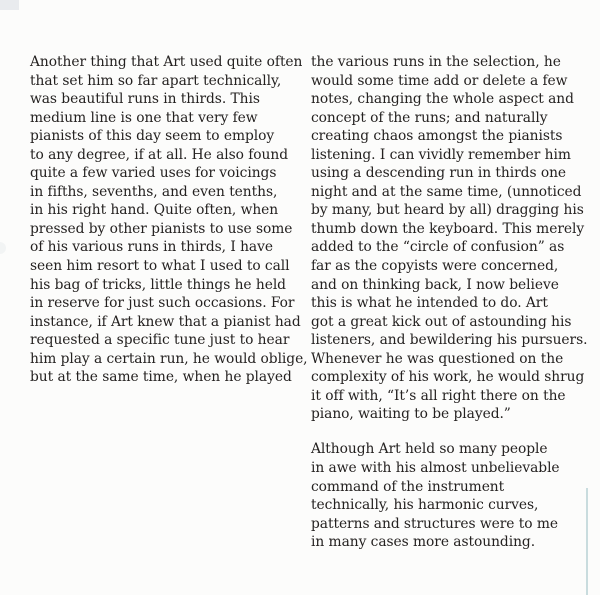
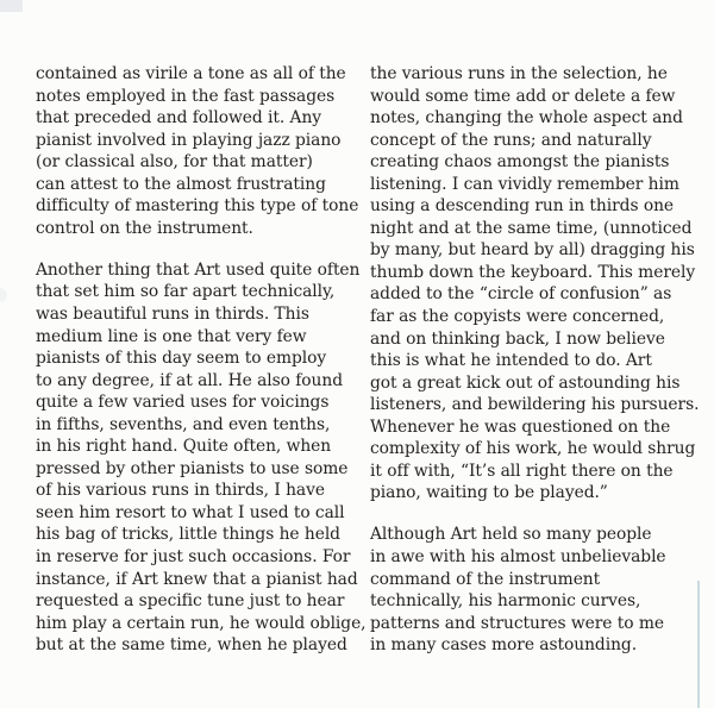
+ contained as virile a tone as all of the
+ notes employed in the fast passages
+ that preceded and followed it. Any
+ pianist involved in playing jazz piano
+ (or classical also, for that matter)
+ can attest to the almost frustrating
+ difficulty of mastering this type of tone
+ control on the instrument.
  Another thing that Art used quite often
  that set him so far apart technically,
  was beautiful runs in thirds. This
  medium line is one that very few
  pianists of this day seem to employ
  to any degree, if at all. He also found
  quite a few varied uses for voicings
  in fifths, sevenths, and even tenths,
  in his right hand. Quite often, when
  pressed by other pianists to use some
  of his various runs in thirds, I have
  seen him resort to what I used to call
  his bag of tricks, little things he held
  in reserve for just such occasions. For
  instance, if Art knew that a pianist had
  requested a specific tune just to hear
  him play a certain run, he would oblige,
  but at the same time, when he played
  the various runs in the selection, he
  would some time add or delete a few
  notes, changing the whole aspect and
  concept of the runs; and naturally
  creating chaos amongst the pianists
  listening. I can vividly remember him
  using a descending run in thirds one
  night and at the same time, (unnoticed
  by many, but heard by all) dragging his
  thumb down the keyboard. This merely
  added to the “circle of confusion” as
  far as the copyists were concerned,
  and on thinking back, I now believe
  this is what he intended to do. Art
  got a great kick out of astounding his
  listeners, and bewildering his pursuers.
  Whenever he was questioned on the
  complexity of his work, he would shrug
  it off with, “It’s all right there on the
  piano, waiting to be played.”
  Although Art held so many people
  in awe with his almost unbelievable
  command of the instrument
  technically, his harmonic curves,
  patterns and structures were to me
  in many cases more astounding.
